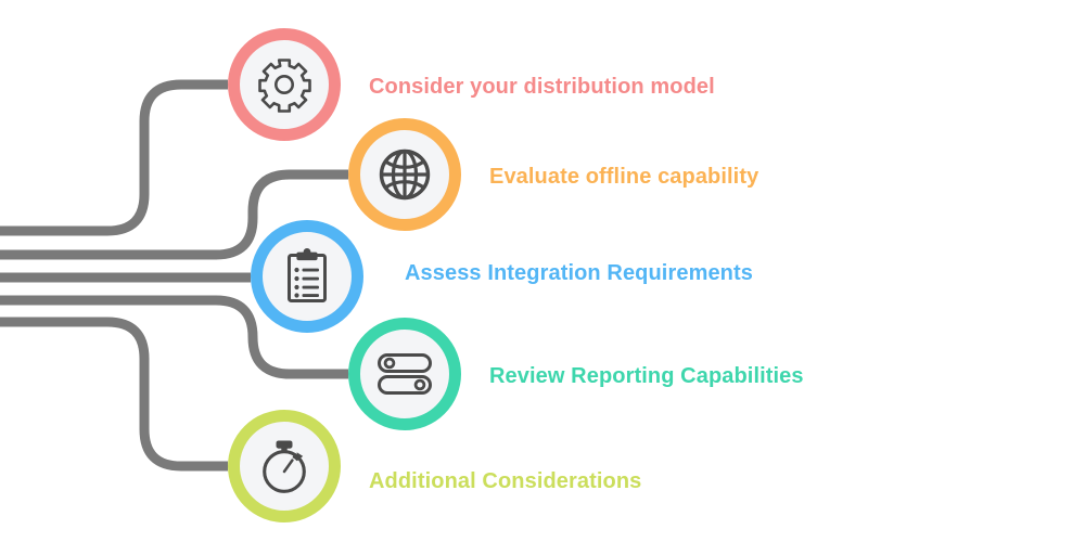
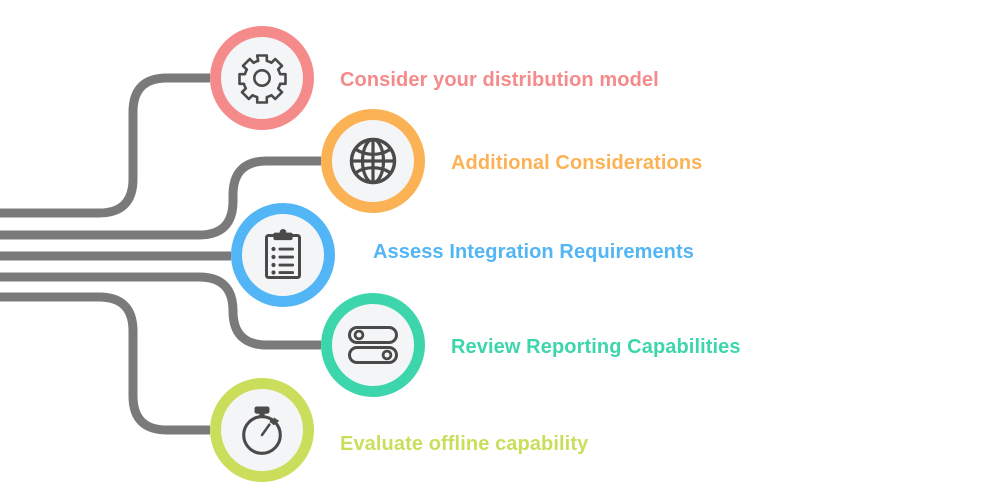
  Consider your distribution model
- Evaluate offline capability
+ Additional Considerations
  Assess Integration Requirements
  Review Reporting Capabilities
- Additional Considerations
+ Evaluate offline capability
